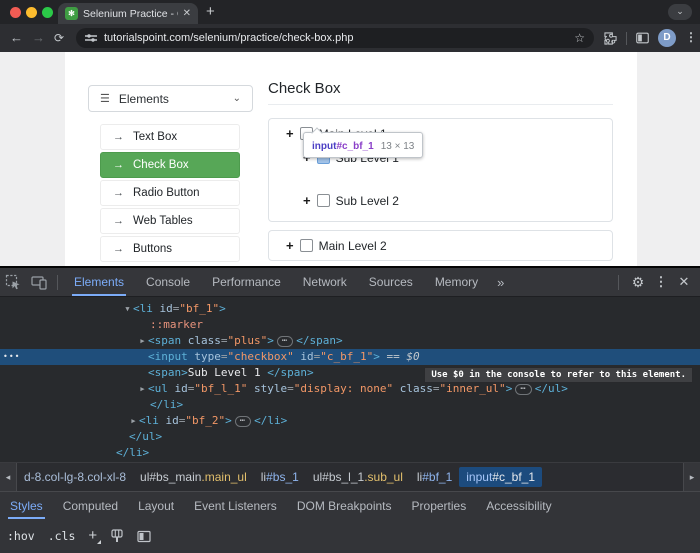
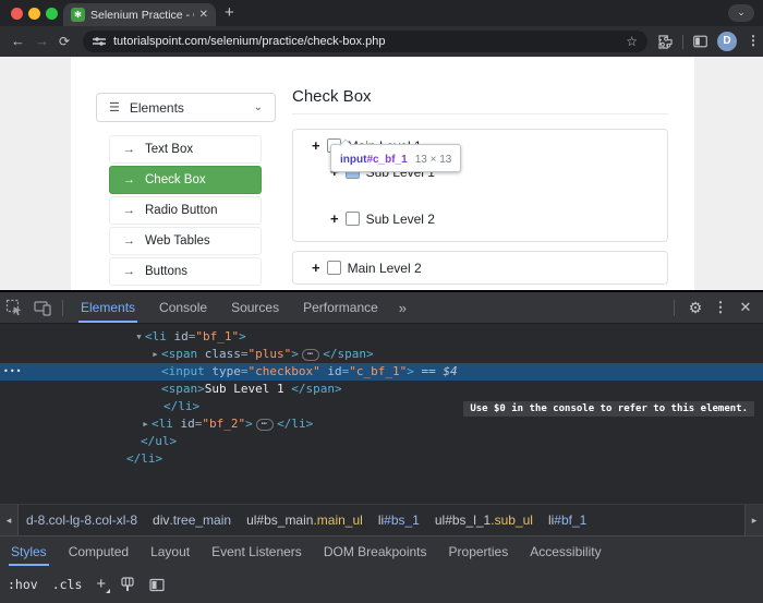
  ✻
  Selenium Practice -
  ✕
  +
  ⌄
  ←
  →
  ⟳
  tutorialspoint.com/selenium/practice/check-box.php
  ☆
  D
  ⋮
  ☰
  Elements
  ⌄
  →
  Text Box
  →
  Check Box
  →
  Radio Button
  →
  Web Tables
  →
  Buttons
  Check Box
  input#c_bf_1
  13 × 13
  +
  +
  Sub Level 2
  +
  Main Level 2
  Elements
  Console
- Performance
+ Sources
- Network
- Sources
+ Performance
- Memory
  »
  ⚙
  ⋮
  ✕
  Use $0 in the console to refer to this element.
  ▼ <li id="bf_1">
- ::marker
  ▶ <span class="plus"> ⋯ </span>
  •••
- <input type="checkbox" id="c_bf_1"> == $0
+ <input type="checkbox" id="c_bf_1"> == $4
  <span>Sub Level 1 </span>
- ▶ <ul id="bf_l_1" style="display: none" class="inner_ul"> ⋯ </ul>
  </li>
  ▶ <li id="bf_2"> ⋯ </li>
  </ul>
  </li>
  ◂
  d-8.col-lg-8.col-xl-8
+ div
+ .tree_main
  ul#bs_main
  .main_ul
  li
  #bs_1
  ul#bs_l_1
  .sub_ul
  li
  #bf_1
- input
- #c_bf_1
  ▸
  Styles
  Computed
  Layout
  Event Listeners
  DOM Breakpoints
  Properties
  Accessibility
  :hov
  .cls
  +
